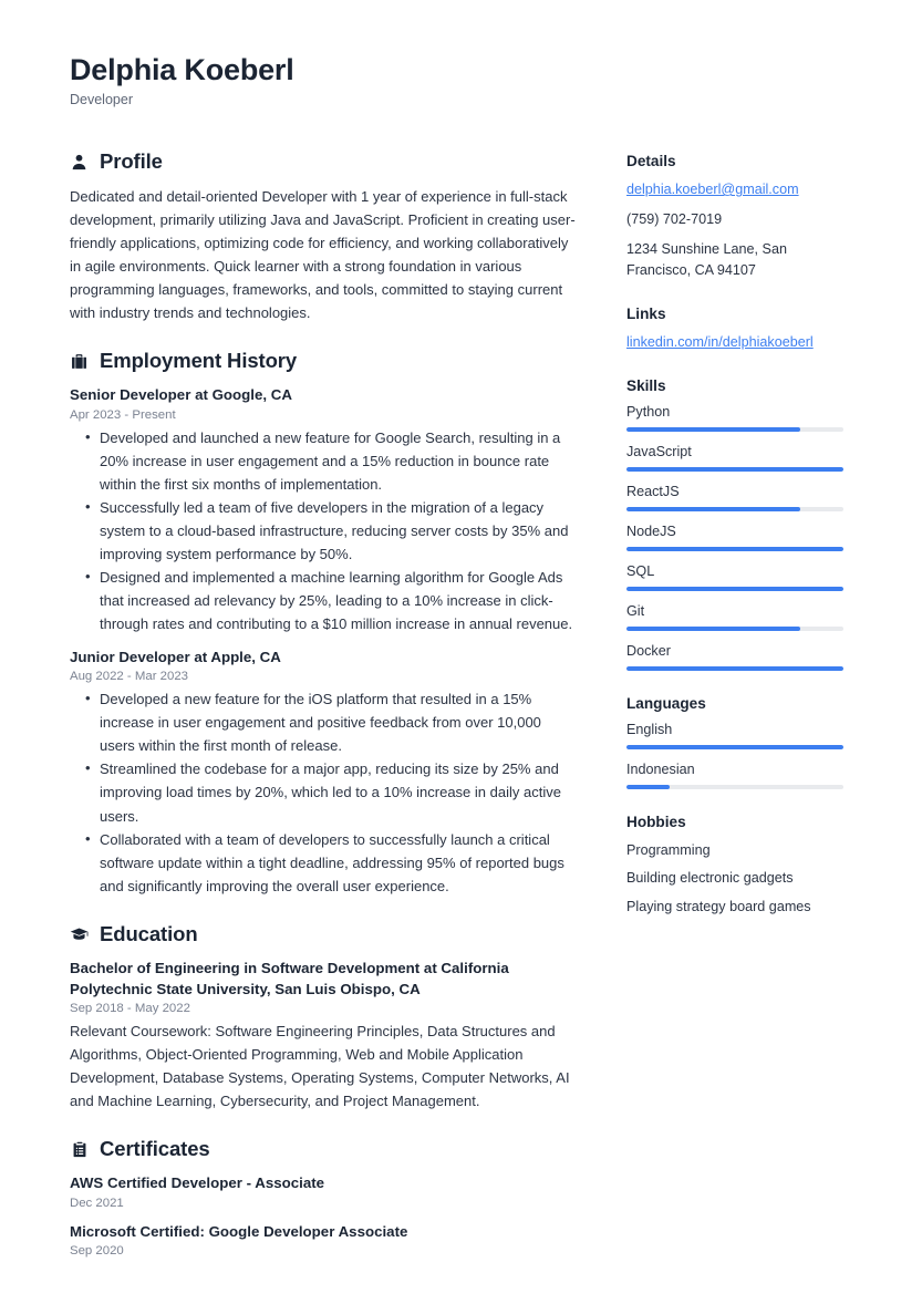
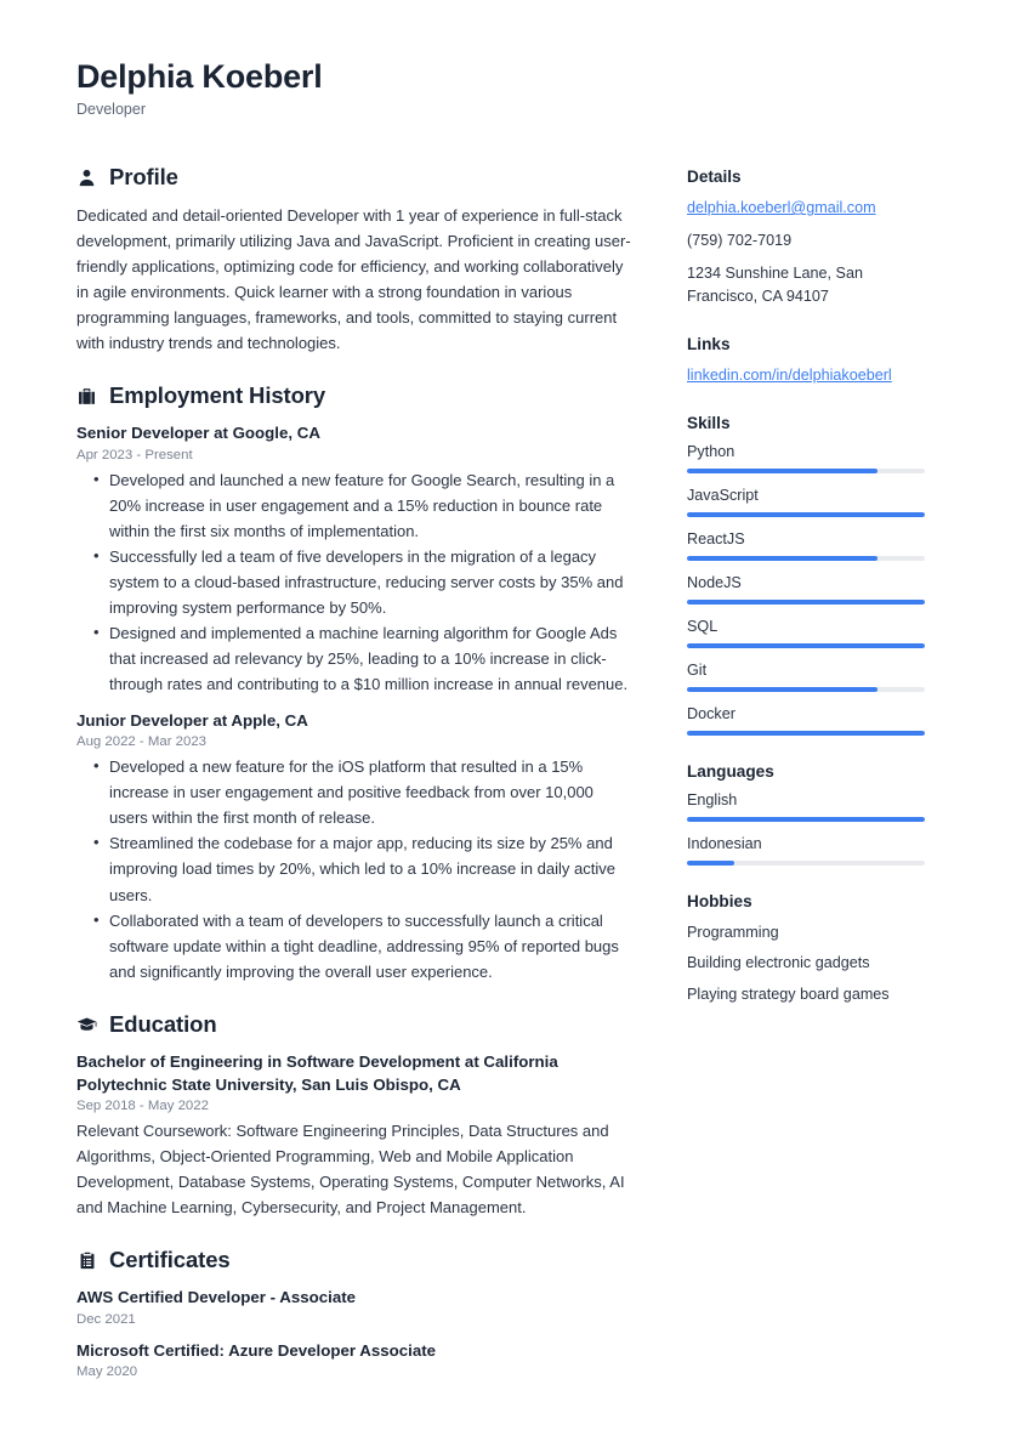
  Delphia Koeberl
  Developer
  Profile
  Dedicated and detail-oriented Developer with 1 year of experience in full-stack development, primarily utilizing Java and JavaScript. Proficient in creating user-friendly applications, optimizing code for efficiency, and working collaboratively in agile environments. Quick learner with a strong foundation in various programming languages, frameworks, and tools, committed to staying current with industry trends and technologies.
  Employment History
  Senior Developer at Google, CA
  Apr 2023 - Present
  Developed and launched a new feature for Google Search, resulting in a 20% increase in user engagement and a 15% reduction in bounce rate within the first six months of implementation.
  Successfully led a team of five developers in the migration of a legacy system to a cloud-based infrastructure, reducing server costs by 35% and improving system performance by 50%.
  Designed and implemented a machine learning algorithm for Google Ads that increased ad relevancy by 25%, leading to a 10% increase in click-through rates and contributing to a $10 million increase in annual revenue.
  Junior Developer at Apple, CA
  Aug 2022 - Mar 2023
  Developed a new feature for the iOS platform that resulted in a 15% increase in user engagement and positive feedback from over 10,000 users within the first month of release.
  Streamlined the codebase for a major app, reducing its size by 25% and improving load times by 20%, which led to a 10% increase in daily active users.
  Collaborated with a team of developers to successfully launch a critical software update within a tight deadline, addressing 95% of reported bugs and significantly improving the overall user experience.
  Education
  Bachelor of Engineering in Software Development at California Polytechnic State University, San Luis Obispo, CA
  Sep 2018 - May 2022
  Relevant Coursework: Software Engineering Principles, Data Structures and Algorithms, Object-Oriented Programming, Web and Mobile Application Development, Database Systems, Operating Systems, Computer Networks, AI and Machine Learning, Cybersecurity, and Project Management.
  Certificates
  AWS Certified Developer - Associate
  Dec 2021
- Microsoft Certified: Google Developer Associate
+ Microsoft Certified: Azure Developer Associate
- Sep 2020
+ May 2020
  Details
  delphia.koeberl@gmail.com
  (759) 702-7019
  1234 Sunshine Lane, San Francisco, CA 94107
  Links
  linkedin.com/in/delphiakoeberl
  Skills
  Python
  JavaScript
  ReactJS
  NodeJS
  SQL
  Git
  Docker
  Languages
  English
  Indonesian
  Hobbies
  Programming
  Building electronic gadgets
  Playing strategy board games
